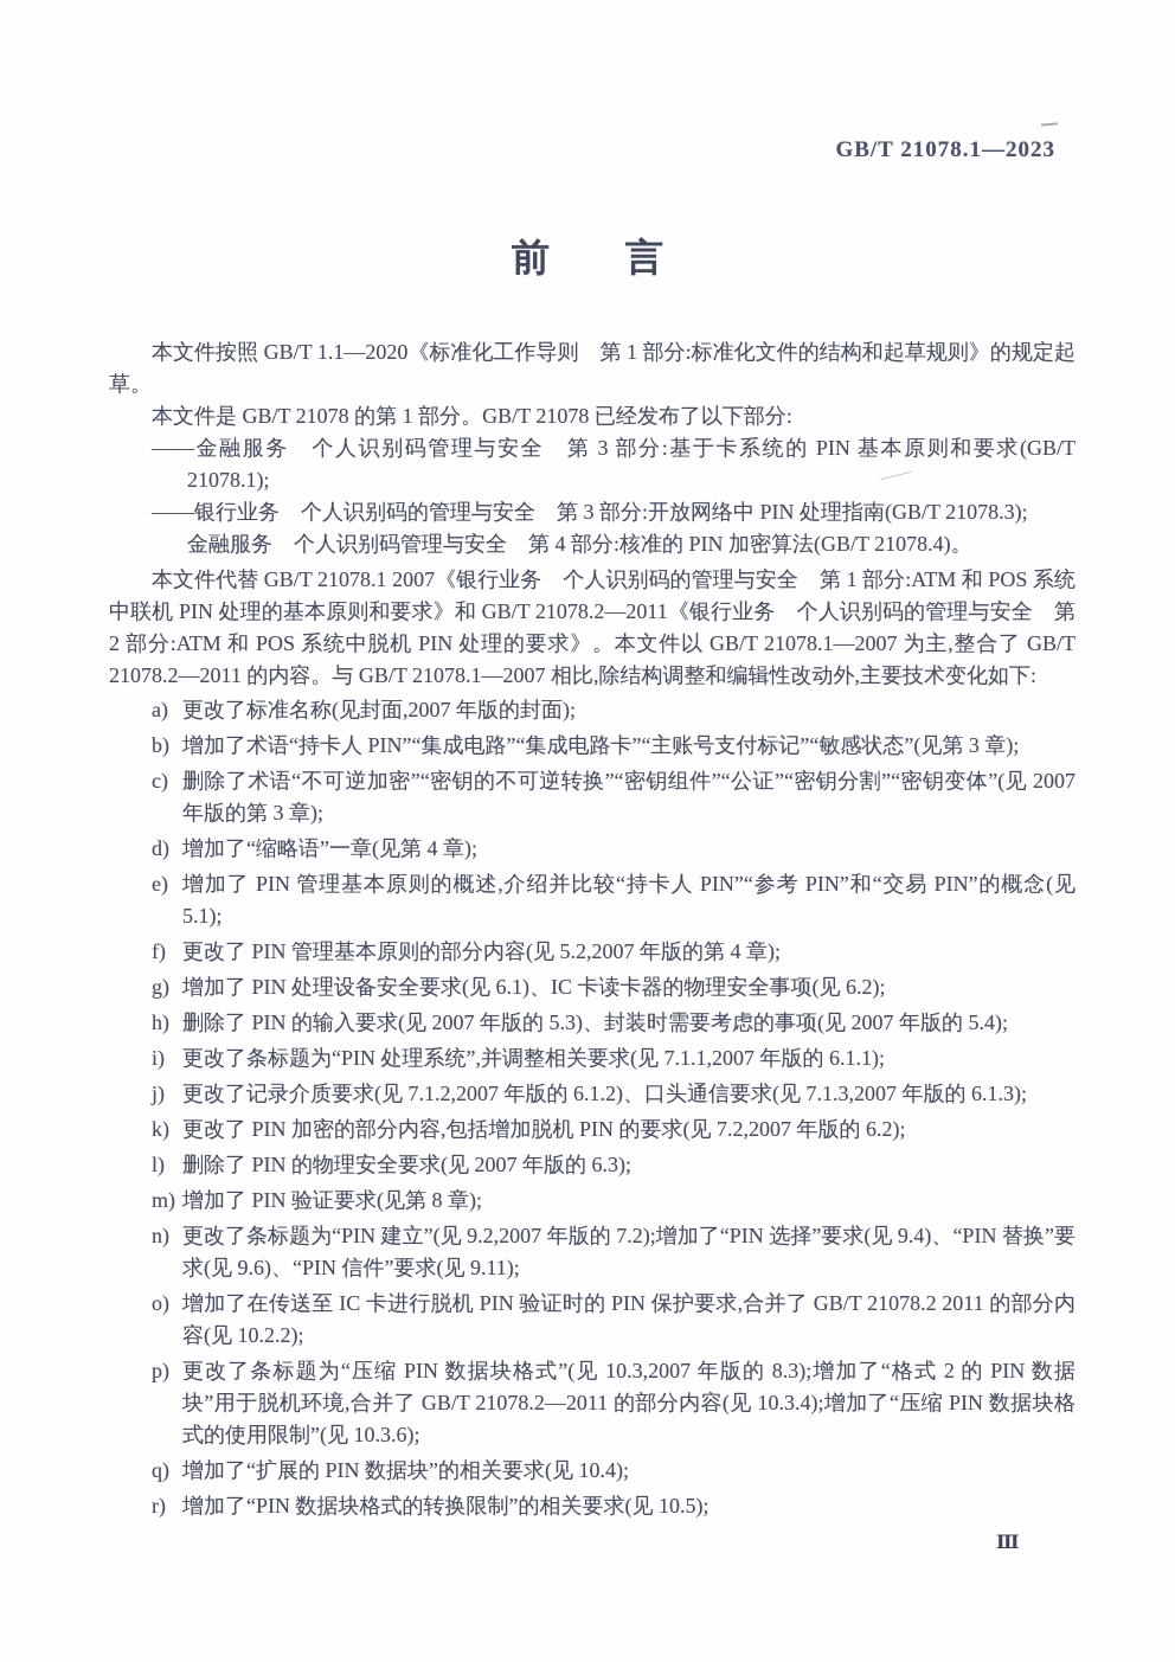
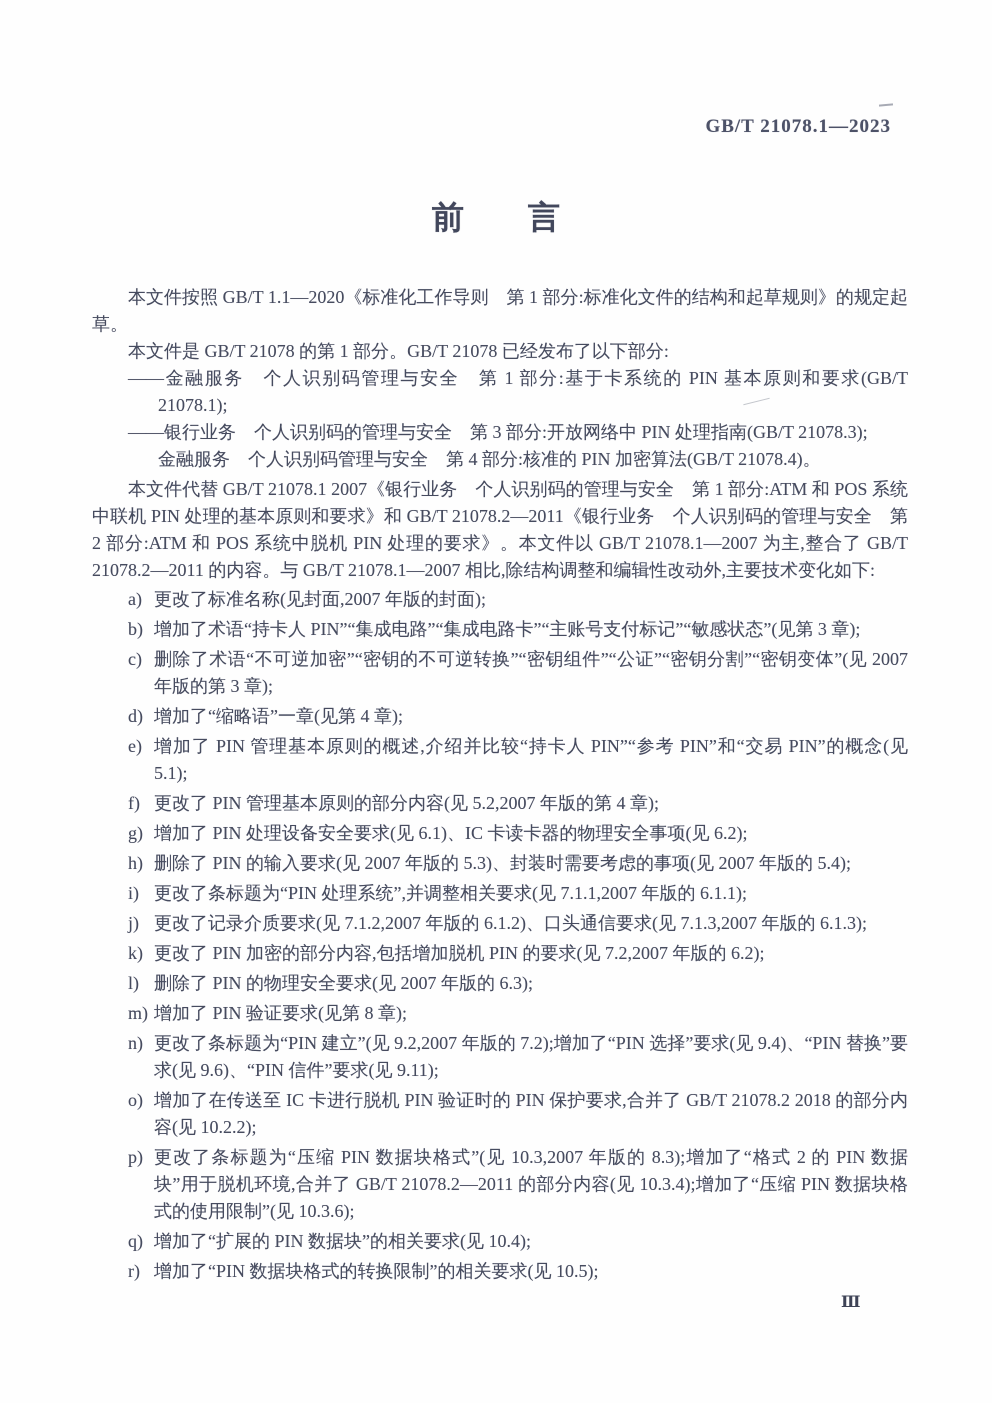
  GB/T 21078.1—2023
  前 言
  本文件按照 GB/T 1.1—2020《标准化工作导则 第 1 部分:标准化文件的结构和起草规则》的规定起草。
  本文件是 GB/T 21078 的第 1 部分。GB/T 21078 已经发布了以下部分:
- ——金融服务 个人识别码管理与安全 第 3 部分:基于卡系统的 PIN 基本原则和要求(GB/T 21078.1);
+ ——金融服务 个人识别码管理与安全 第 1 部分:基于卡系统的 PIN 基本原则和要求(GB/T 21078.1);
  ——银行业务 个人识别码的管理与安全 第 3 部分:开放网络中 PIN 处理指南(GB/T 21078.3);
  金融服务 个人识别码管理与安全 第 4 部分:核准的 PIN 加密算法(GB/T 21078.4)。
  本文件代替 GB/T 21078.1 2007《银行业务 个人识别码的管理与安全 第 1 部分:ATM 和 POS 系统中联机 PIN 处理的基本原则和要求》和 GB/T 21078.2—2011《银行业务 个人识别码的管理与安全 第 2 部分:ATM 和 POS 系统中脱机 PIN 处理的要求》。本文件以 GB/T 21078.1—2007 为主,整合了 GB/T 21078.2—2011 的内容。与 GB/T 21078.1—2007 相比,除结构调整和编辑性改动外,主要技术变化如下:
  a)
  更改了标准名称(见封面,2007 年版的封面);
  b)
  增加了术语“持卡人 PIN”“集成电路”“集成电路卡”“主账号支付标记”“敏感状态”(见第 3 章);
  c)
  删除了术语“不可逆加密”“密钥的不可逆转换”“密钥组件”“公证”“密钥分割”“密钥变体”(见 2007 年版的第 3 章);
  d)
  增加了“缩略语”一章(见第 4 章);
  e)
  增加了 PIN 管理基本原则的概述,介绍并比较“持卡人 PIN”“参考 PIN”和“交易 PIN”的概念(见 5.1);
  f)
  更改了 PIN 管理基本原则的部分内容(见 5.2,2007 年版的第 4 章);
  g)
  增加了 PIN 处理设备安全要求(见 6.1)、IC 卡读卡器的物理安全事项(见 6.2);
  h)
  删除了 PIN 的输入要求(见 2007 年版的 5.3)、封装时需要考虑的事项(见 2007 年版的 5.4);
  i)
  更改了条标题为“PIN 处理系统”,并调整相关要求(见 7.1.1,2007 年版的 6.1.1);
  j)
  更改了记录介质要求(见 7.1.2,2007 年版的 6.1.2)、口头通信要求(见 7.1.3,2007 年版的 6.1.3);
  k)
  更改了 PIN 加密的部分内容,包括增加脱机 PIN 的要求(见 7.2,2007 年版的 6.2);
  l)
  删除了 PIN 的物理安全要求(见 2007 年版的 6.3);
  m)
  增加了 PIN 验证要求(见第 8 章);
  n)
  更改了条标题为“PIN 建立”(见 9.2,2007 年版的 7.2);增加了“PIN 选择”要求(见 9.4)、“PIN 替换”要求(见 9.6)、“PIN 信件”要求(见 9.11);
  o)
- 增加了在传送至 IC 卡进行脱机 PIN 验证时的 PIN 保护要求,合并了 GB/T 21078.2 2011 的部分内容(见 10.2.2);
+ 增加了在传送至 IC 卡进行脱机 PIN 验证时的 PIN 保护要求,合并了 GB/T 21078.2 2018 的部分内容(见 10.2.2);
  p)
  更改了条标题为“压缩 PIN 数据块格式”(见 10.3,2007 年版的 8.3);增加了“格式 2 的 PIN 数据块”用于脱机环境,合并了 GB/T 21078.2—2011 的部分内容(见 10.3.4);增加了“压缩 PIN 数据块格式的使用限制”(见 10.3.6);
  q)
  增加了“扩展的 PIN 数据块”的相关要求(见 10.4);
  r)
  增加了“PIN 数据块格式的转换限制”的相关要求(见 10.5);
  Ⅲ
